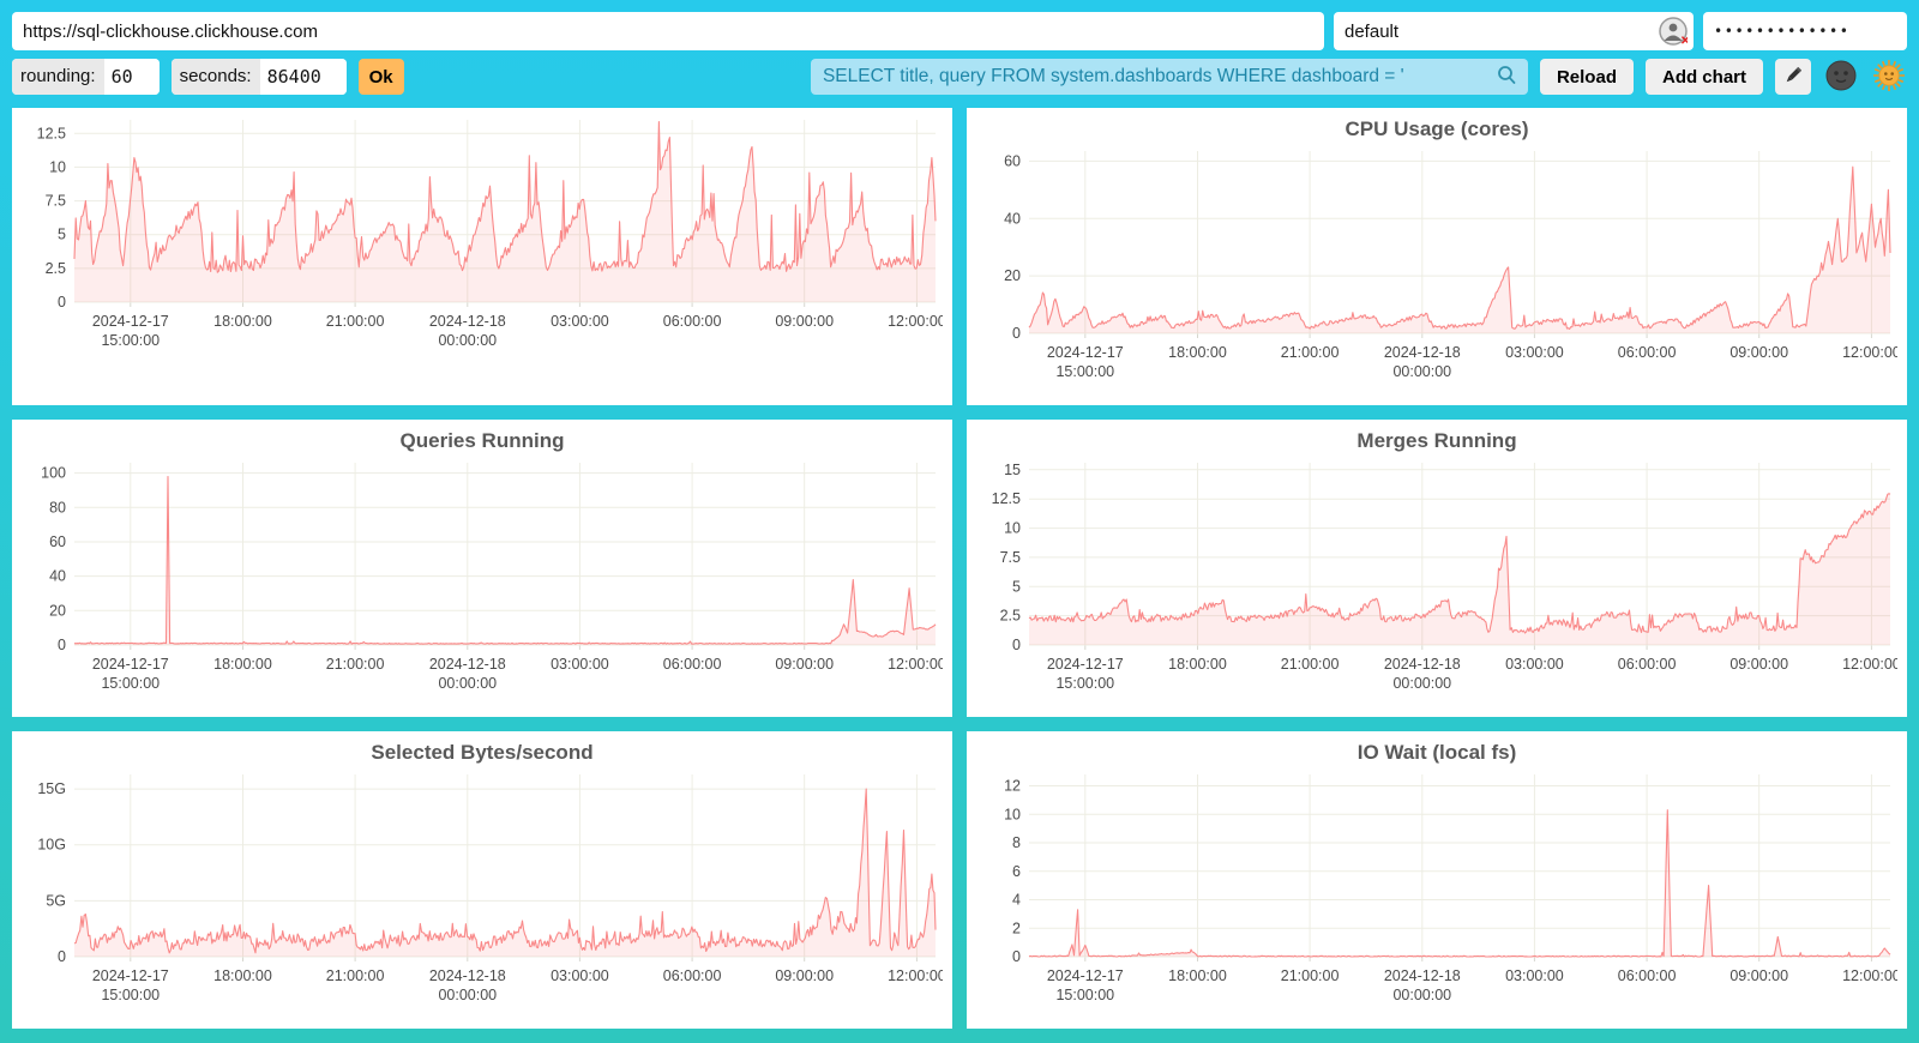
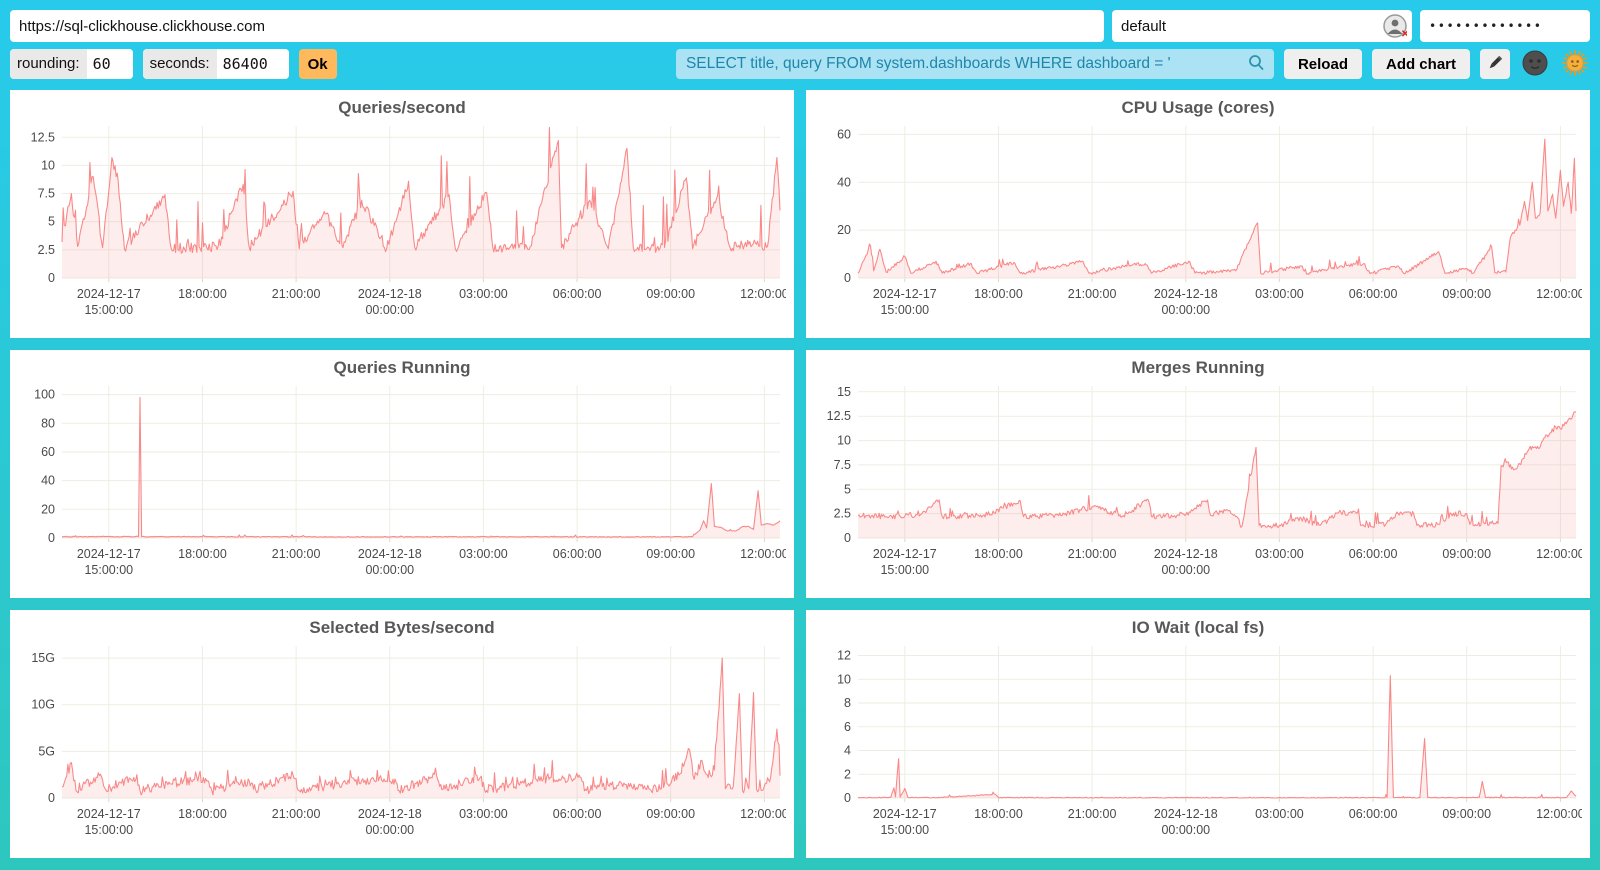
  https://sql-clickhouse.clickhouse.com
  default
  ✕
  •••••••••••••
  rounding:
  60
  seconds:
  86400
  Ok
  SELECT title, query FROM system.dashboards WHERE dashboard = '
  Reload
  Add chart
+ Queries/second
  2024-12-17
  15:00:00
  18:00:00
  21:00:00
  2024-12-18
  00:00:00
  03:00:00
  06:00:00
  09:00:00
  12:00:00
  0
  2.5
  5
  7.5
  10
  12.5
  CPU Usage (cores)
  2024-12-17
  15:00:00
  18:00:00
  21:00:00
  2024-12-18
  00:00:00
  03:00:00
  06:00:00
  09:00:00
  12:00:00
  0
  20
  40
  60
  Queries Running
  2024-12-17
  15:00:00
  18:00:00
  21:00:00
  2024-12-18
  00:00:00
  03:00:00
  06:00:00
  09:00:00
  12:00:00
  0
  20
  40
  60
  80
  100
  Merges Running
  2024-12-17
  15:00:00
  18:00:00
  21:00:00
  2024-12-18
  00:00:00
  03:00:00
  06:00:00
  09:00:00
  12:00:00
  0
  2.5
  5
  7.5
  10
  12.5
  15
  Selected Bytes/second
  2024-12-17
  15:00:00
  18:00:00
  21:00:00
  2024-12-18
  00:00:00
  03:00:00
  06:00:00
  09:00:00
  12:00:00
  0
  5G
  10G
  15G
  IO Wait (local fs)
  2024-12-17
  15:00:00
  18:00:00
  21:00:00
  2024-12-18
  00:00:00
  03:00:00
  06:00:00
  09:00:00
  12:00:00
  0
  2
  4
  6
  8
  10
  12
